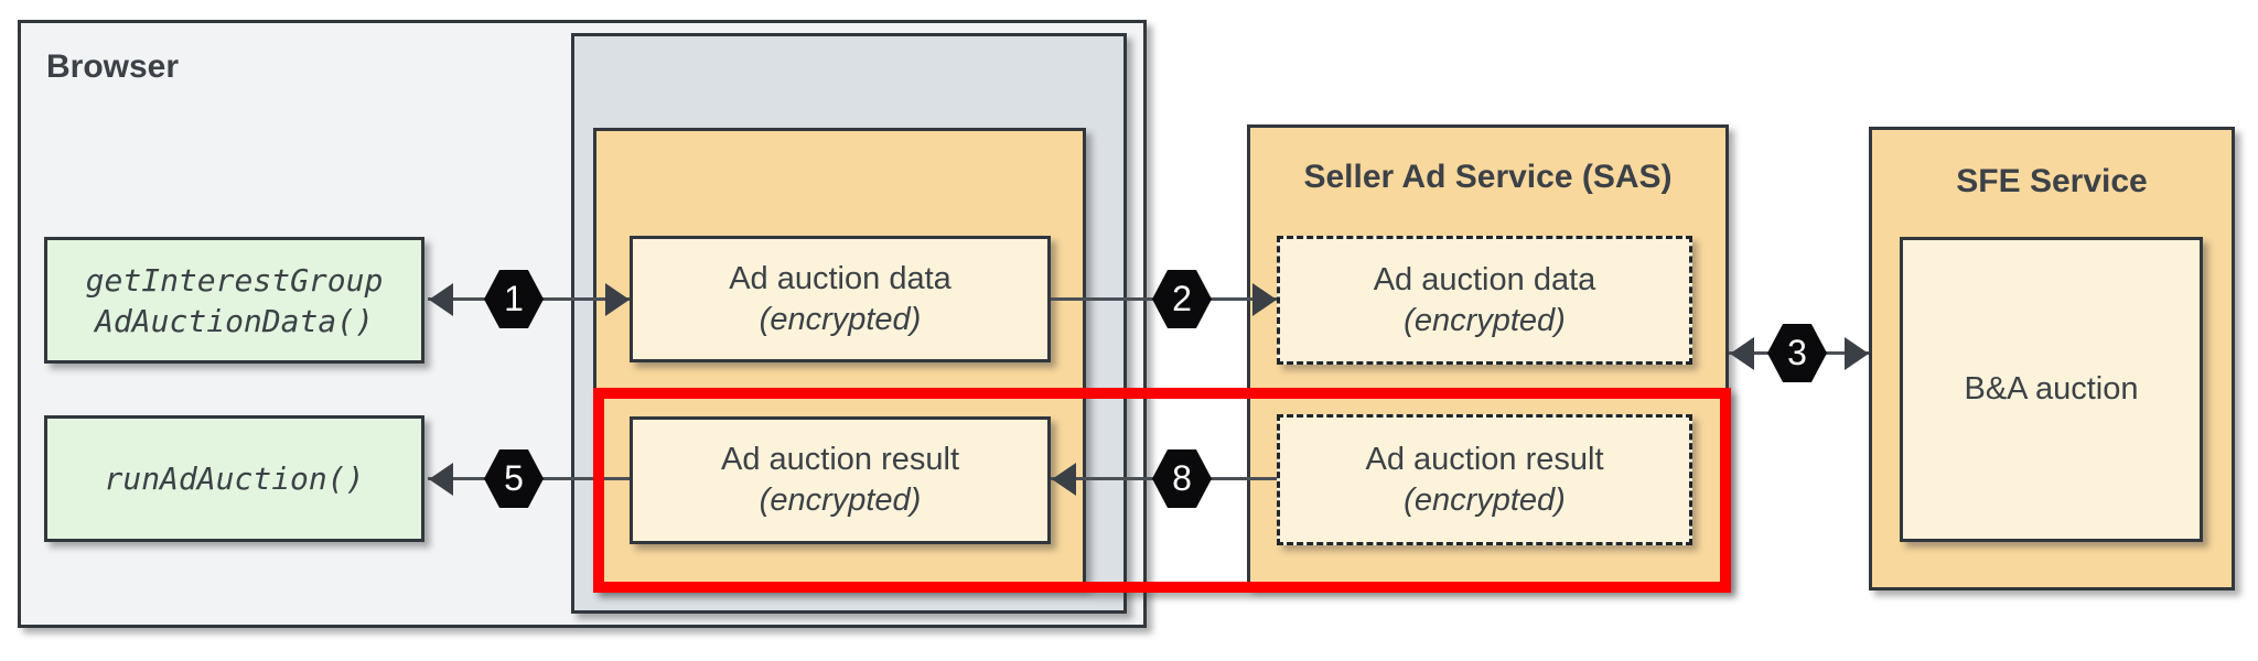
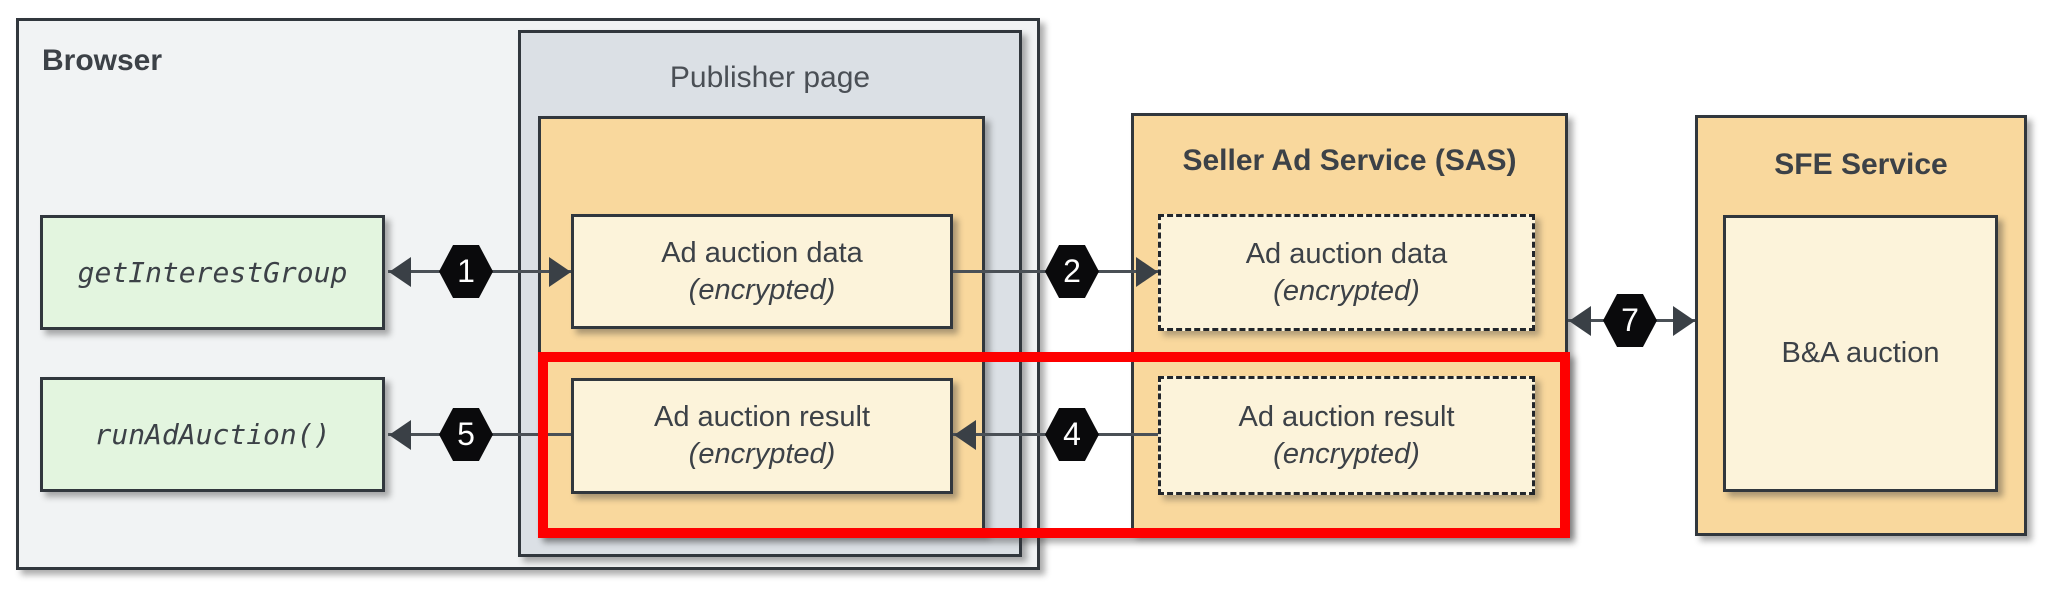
  Browser
+ Publisher page
  Ad auction data
  (encrypted)
  Ad auction result
  (encrypted)
  getInterestGroup
- AdAuctionData()
  runAdAuction()
  Seller Ad Service (SAS)
  Ad auction data
  (encrypted)
  Ad auction result
  (encrypted)
  SFE Service
  B&A auction
  1
  2
- 3
+ 7
- 8
+ 4
  5
